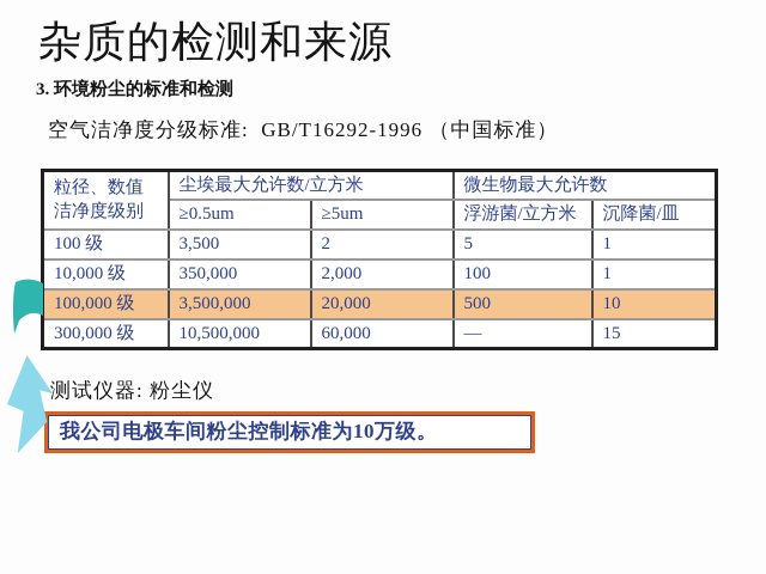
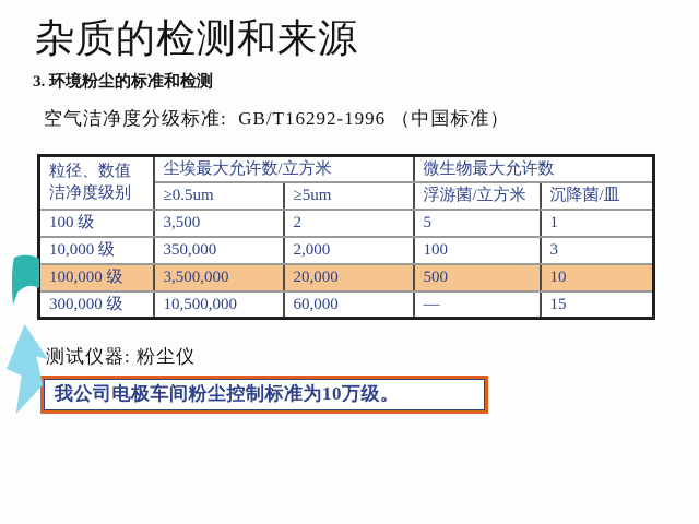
  杂质的检测和来源
  3. 环境粉尘的标准和检测
  空气洁净度分级标准: GB/T16292-1996 （中国标准）
  粒径、数值洁净度级别	尘埃最大允许数/立方米	微生物最大允许数
  ≥0.5um	≥5um	浮游菌/立方米	沉降菌/皿
  100 级	3,500	2	5	1
- 10,000 级	350,000	2,000	100	1
+ 10,000 级	350,000	2,000	100	3
  100,000 级	3,500,000	20,000	500	10
  300,000 级	10,500,000	60,000	—	15
  测试仪器: 粉尘仪
  我公司电极车间粉尘控制标准为10万级。
